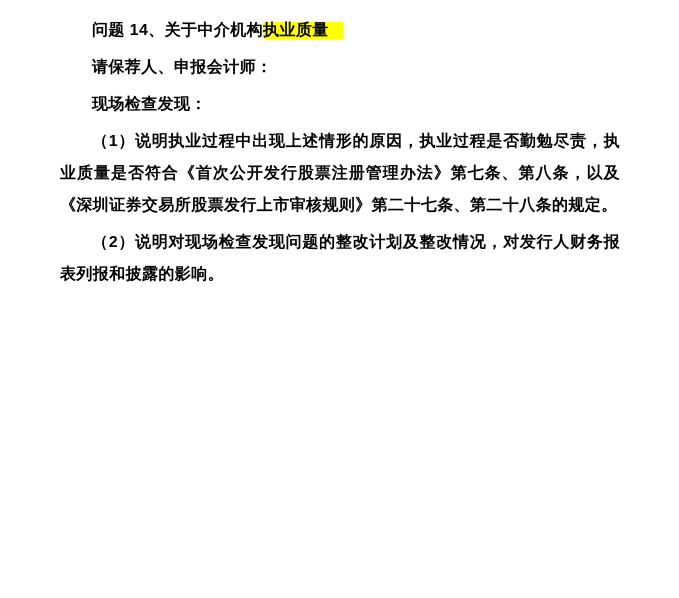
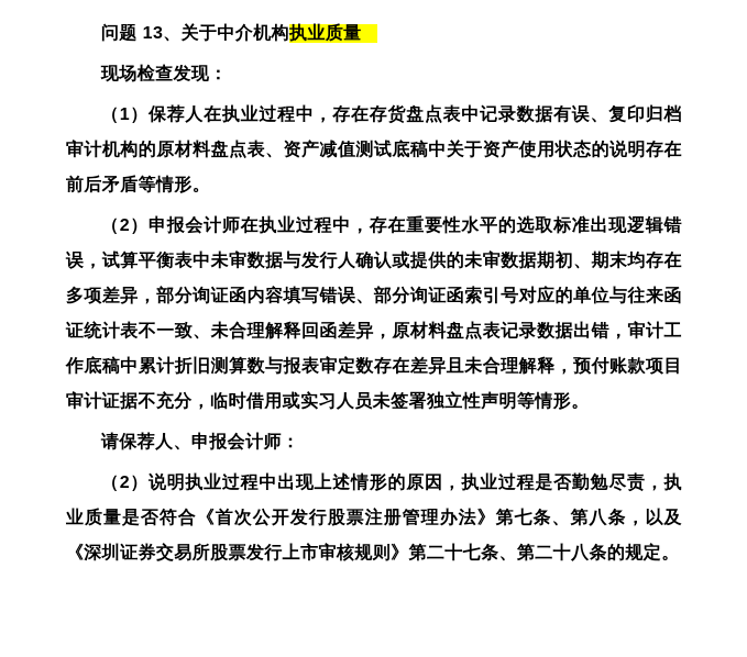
- 问题 14、关于中介机构执业质量
+ 问题 13、关于中介机构执业质量
- 请保荐人、申报会计师：
+ 现场检查发现：
+ （1）保荐人在执业过程中，存在存货盘点表中记录数据有误、复印归档审计机构的原材料盘点表、资产减值测试底稿中关于资产使用状态的说明存在前后矛盾等情形。
+ （2）申报会计师在执业过程中，存在重要性水平的选取标准出现逻辑错误，试算平衡表中未审数据与发行人确认或提供的未审数据期初、期末均存在多项差异，部分询证函内容填写错误、部分询证函索引号对应的单位与往来函证统计表不一致、未合理解释回函差异，原材料盘点表记录数据出错，审计工作底稿中累计折旧测算数与报表审定数存在差异且未合理解释，预付账款项目审计证据不充分，临时借用或实习人员未签署独立性声明等情形。
- 现场检查发现：
+ 请保荐人、申报会计师：
- （1）说明执业过程中出现上述情形的原因，执业过程是否勤勉尽责，执业质量是否符合《首次公开发行股票注册管理办法》第七条、第八条，以及《深圳证券交易所股票发行上市审核规则》第二十七条、第二十八条的规定。
+ （2）说明执业过程中出现上述情形的原因，执业过程是否勤勉尽责，执业质量是否符合《首次公开发行股票注册管理办法》第七条、第八条，以及《深圳证券交易所股票发行上市审核规则》第二十七条、第二十八条的规定。
- （2）说明对现场检查发现问题的整改计划及整改情况，对发行人财务报表列报和披露的影响。
